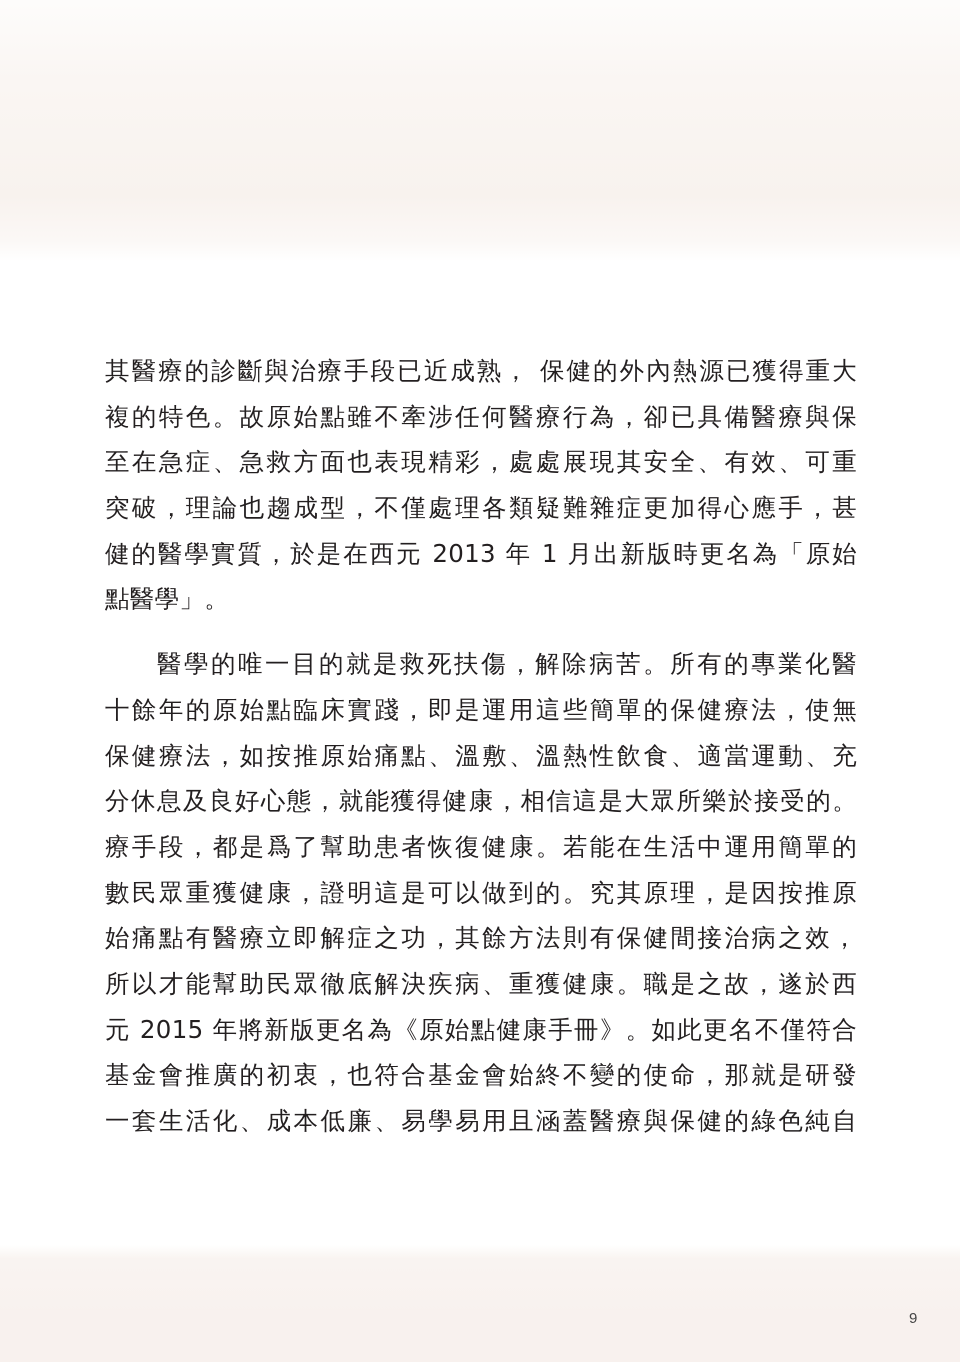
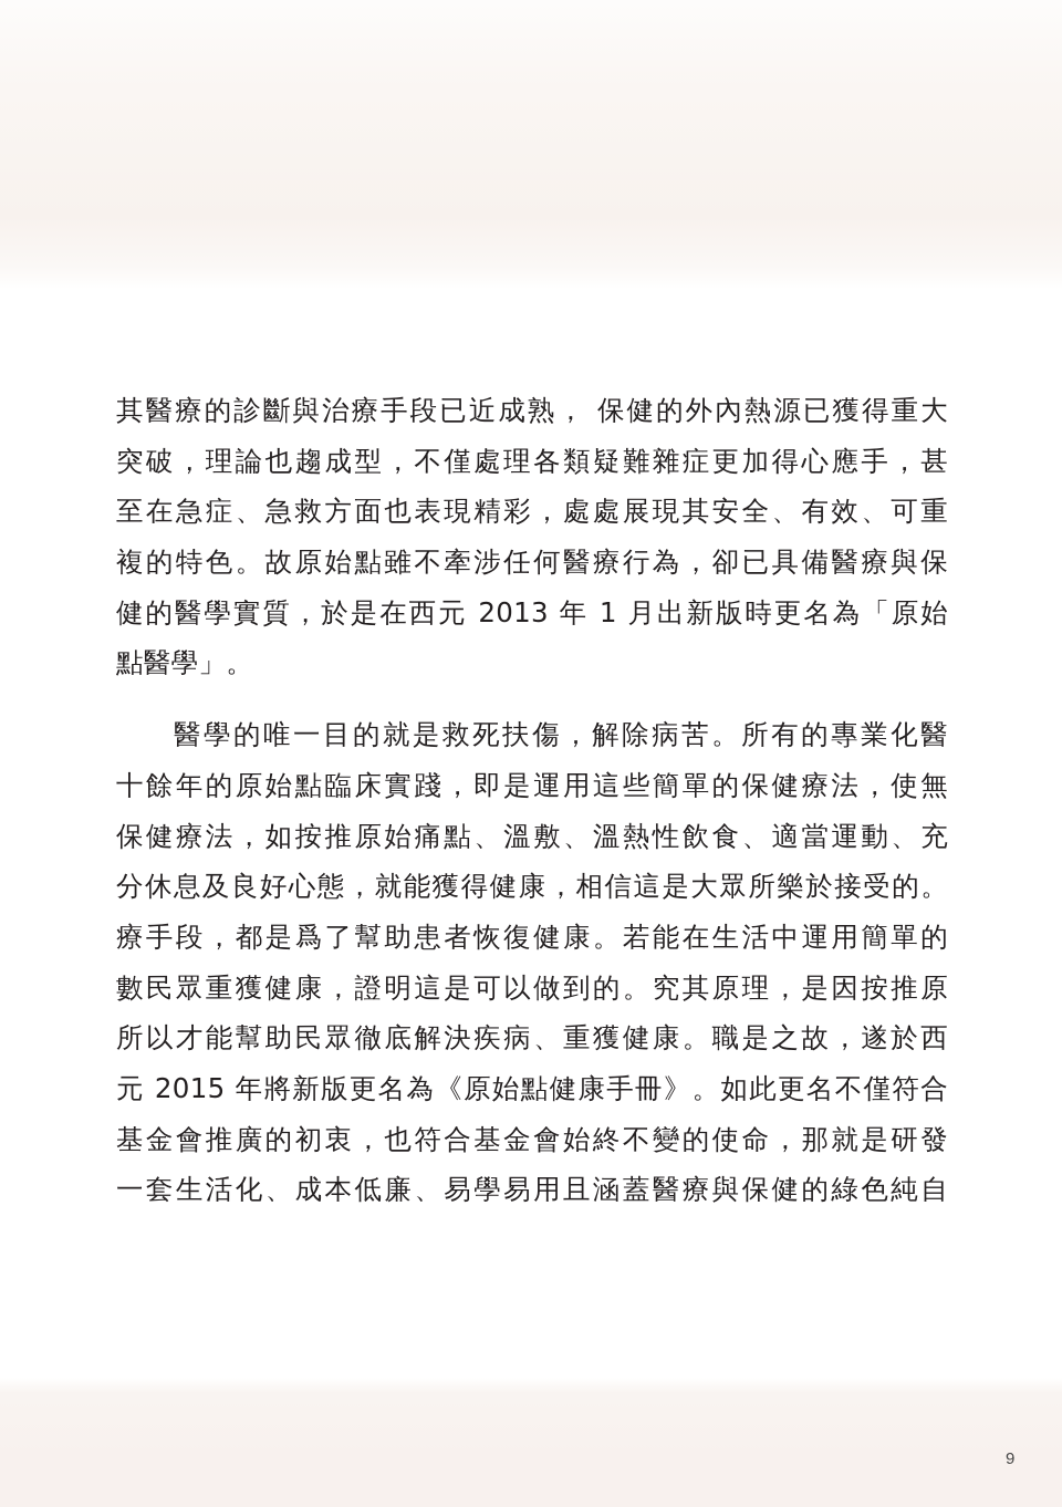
  其醫療的診斷與治療手段已近成熟， 保健的外內熱源已獲得重大
- 複的特色。故原始點雖不牽涉任何醫療行為，卻已具備醫療與保
+ 突破，理論也趨成型，不僅處理各類疑難雜症更加得心應手，甚
  至在急症、急救方面也表現精彩，處處展現其安全、有效、可重
- 突破，理論也趨成型，不僅處理各類疑難雜症更加得心應手，甚
+ 複的特色。故原始點雖不牽涉任何醫療行為，卻已具備醫療與保
  健的醫學實質，於是在西元 2013 年 1 月出新版時更名為「原始
  點醫學」。
  醫學的唯一目的就是救死扶傷，解除病苦。所有的專業化醫
  十餘年的原始點臨床實踐，即是運用這些簡單的保健療法，使無
  保健療法，如按推原始痛點、溫敷、溫熱性飲食、適當運動、充
  分休息及良好心態，就能獲得健康，相信這是大眾所樂於接受的。
  療手段，都是爲了幫助患者恢復健康。若能在生活中運用簡單的
  數民眾重獲健康，證明這是可以做到的。究其原理，是因按推原
- 始痛點有醫療立即解症之功，其餘方法則有保健間接治病之效，
  所以才能幫助民眾徹底解決疾病、重獲健康。職是之故，遂於西
  元 2015 年將新版更名為《原始點健康手冊》。如此更名不僅符合
  基金會推廣的初衷，也符合基金會始終不變的使命，那就是研發
  一套生活化、成本低廉、易學易用且涵蓋醫療與保健的綠色純自
  9
